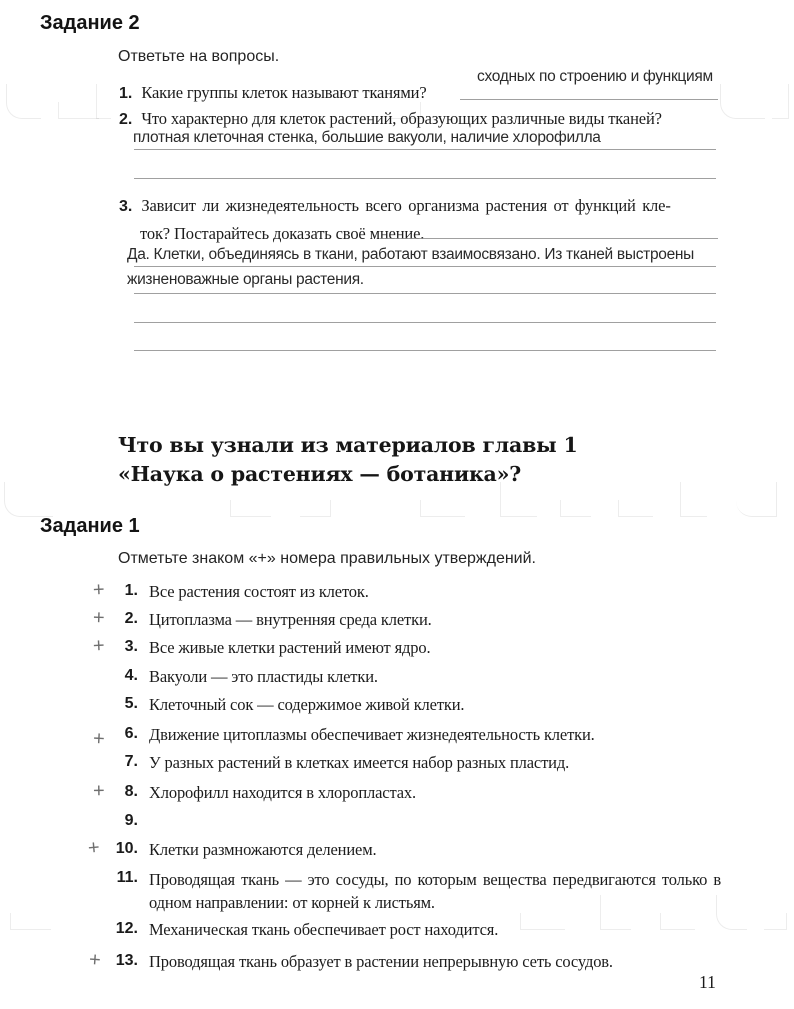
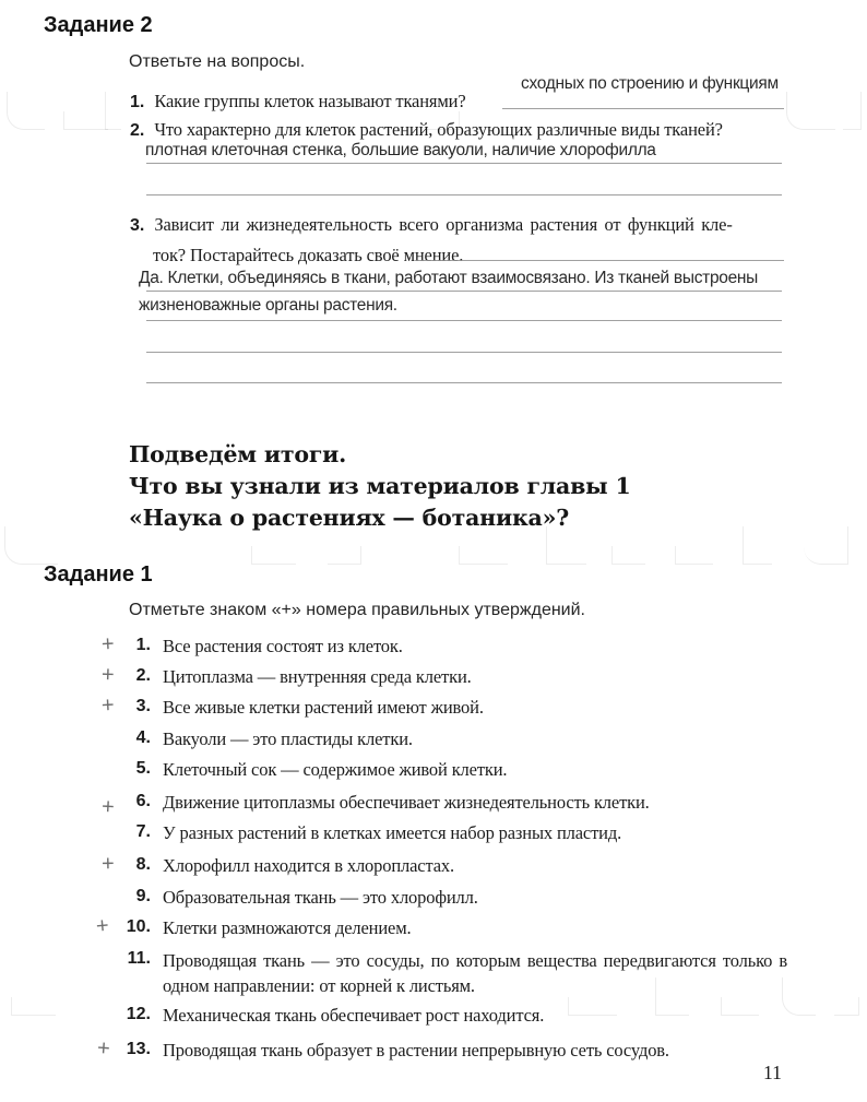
  Задание 2
  Ответьте на вопросы.
  сходных по строению и функциям
  1. Какие группы клеток называют тканями?
  2. Что характерно для клеток растений, образующих различные виды тканей?
  плотная клеточная стенка, большие вакуоли, наличие хлорофилла
  3. Зависит ли жизнедеятельность всего организма растения от функций кле-
  ток? Постарайтесь доказать своё мнение.
  Да. Клетки, объединяясь в ткани, работают взаимосвязано. Из тканей выстроены
  жизненоважные органы растения.
+ Подведём итоги.
  Что вы узнали из материалов главы 1
  «Наука о растениях — ботаника»?
  Задание 1
  Отметьте знаком «+» номера правильных утверждений.
  1.
  Все растения состоят из клеток.
  2.
  Цитоплазма — внутренняя среда клетки.
  3.
- Все живые клетки растений имеют ядро.
+ Все живые клетки растений имеют живой.
  4.
  Вакуоли — это пластиды клетки.
  5.
  Клеточный сок — содержимое живой клетки.
  6.
  Движение цитоплазмы обеспечивает жизнедеятельность клетки.
  7.
  У разных растений в клетках имеется набор разных пластид.
  +
  8.
  Хлорофилл находится в хлоропластах.
  9.
+ Образовательная ткань — это хлорофилл.
  10.
  Клетки размножаются делением.
  11.
  Проводящая ткань — это сосуды, по которым вещества передвигаются только в одном направлении: от корней к листьям.
  12.
  Механическая ткань обеспечивает рост находится.
  13.
  Проводящая ткань образует в растении непрерывную сеть сосудов.
  11
